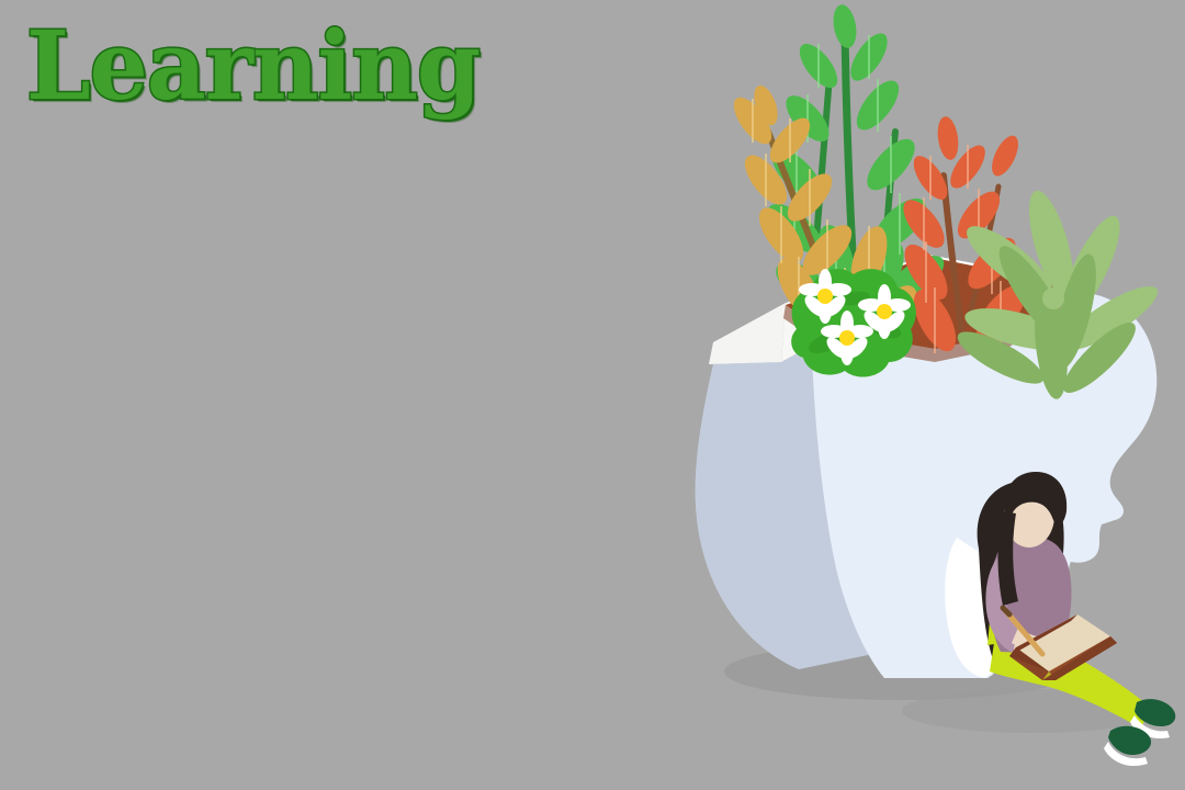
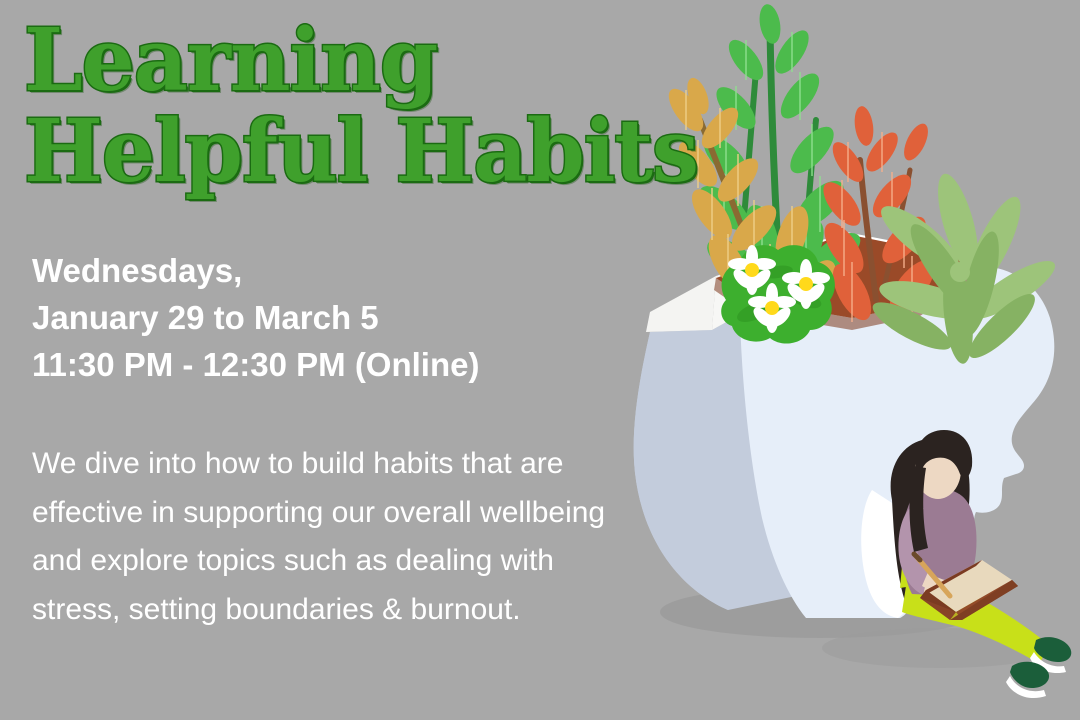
  Learning
+ Helpful Habits
+ Wednesdays,
+ January 29 to March 5
+ 11:30 PM - 12:30 PM (Online)
+ We dive into how to build habits that are effective in supporting our overall wellbeing and explore topics such as dealing with stress, setting boundaries & burnout.
